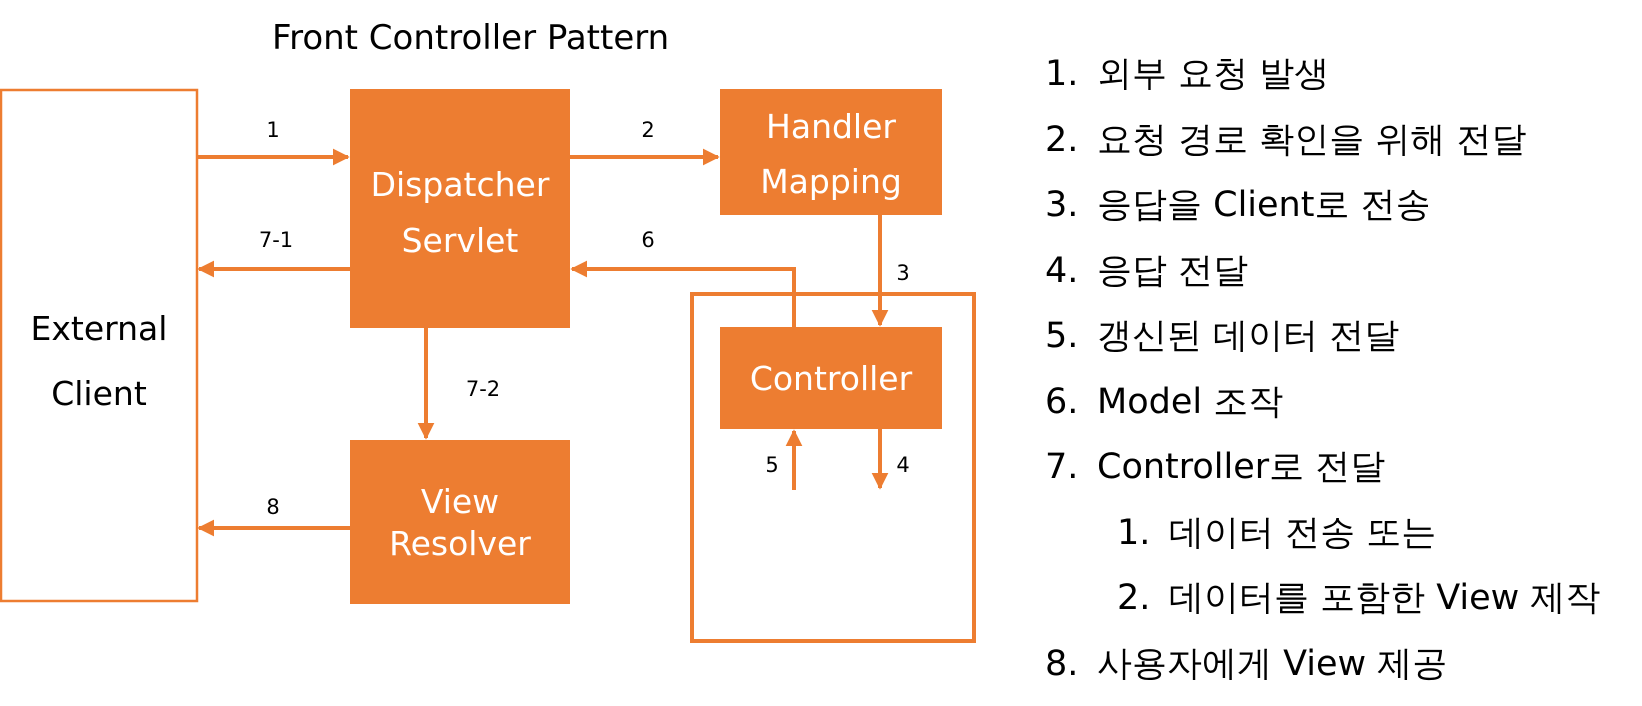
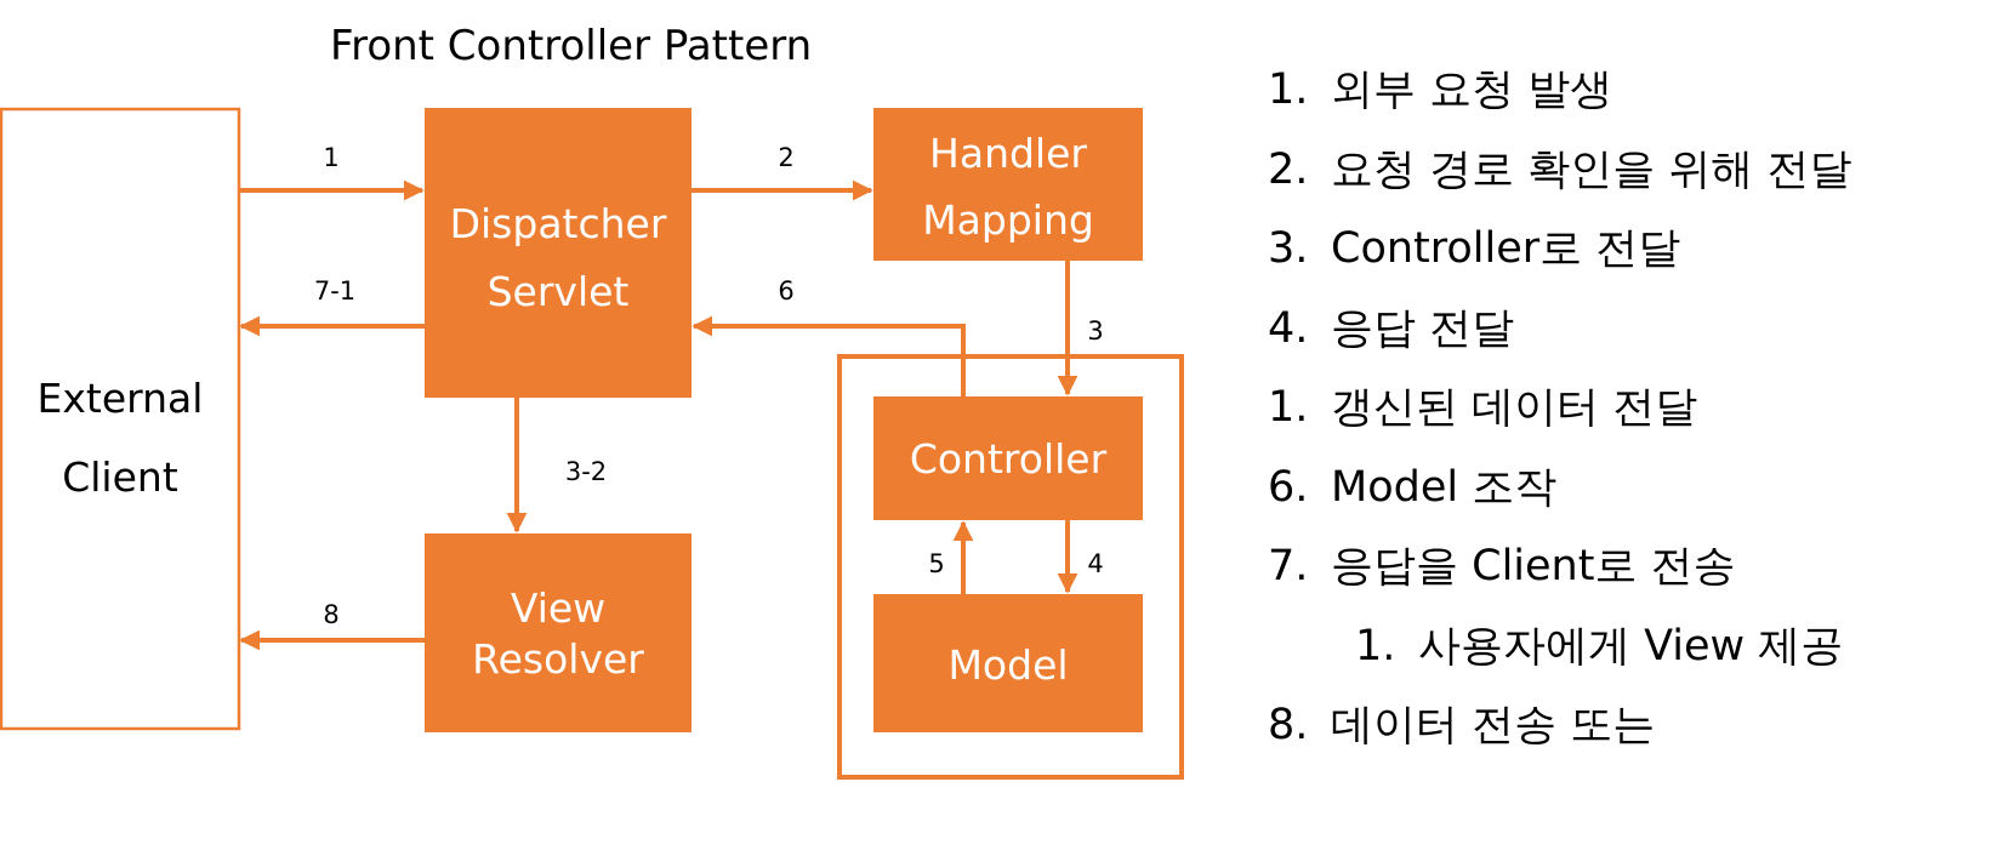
  Front Controller Pattern
  External
  Client
  Dispatcher
  Servlet
  Handler
  Mapping
  Controller
+ Model
  View
  Resolver
  1
  2
  7-1
  6
  3
- 7-2
+ 3-2
  5
  4
  8
  1. 외부 요청 발생
  2. 요청 경로 확인을 위해 전달
- 3. 응답을 Client로 전송
+ 3. Controller로 전달
  4. 응답 전달
- 5. 갱신된 데이터 전달
+ 1. 갱신된 데이터 전달
  6. Model 조작
- 7. Controller로 전달
+ 7. 응답을 Client로 전송
- 1. 데이터 전송 또는
+ 1. 사용자에게 View 제공
- 2. 데이터를 포함한 View 제작
- 8. 사용자에게 View 제공
+ 8. 데이터 전송 또는
